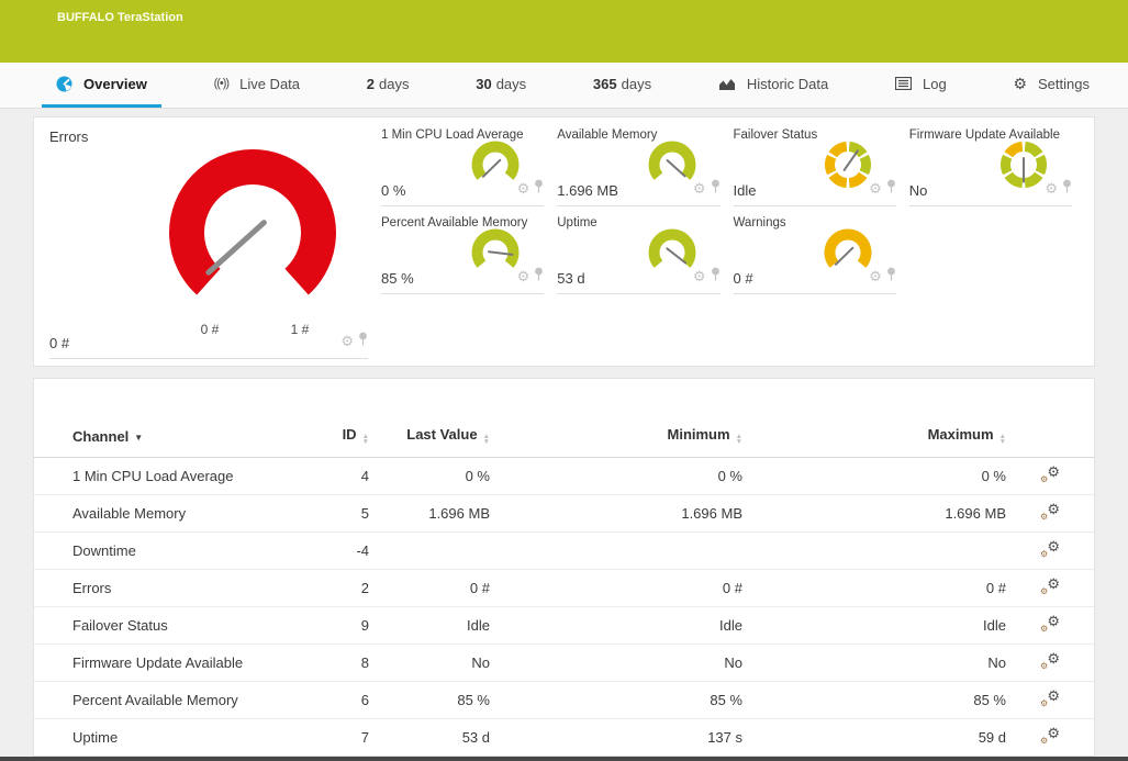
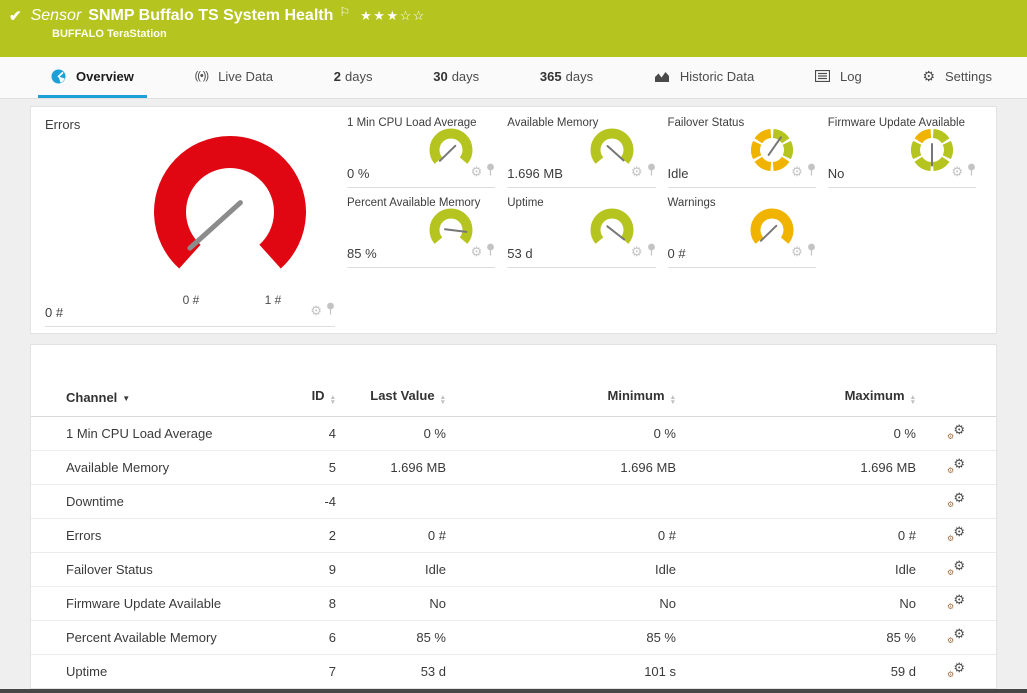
+ ✔
+ Sensor
+ SNMP Buffalo TS System Health
+ ⚐
+ ★★★☆☆
  BUFFALO TeraStation
  Overview
  ((•))
  Live Data
  2 days
  30 days
  365 days
  Historic Data
  Log
  ⚙
  Settings
  Errors
  0 #
  1 #
  0 #
  ⚙
  1 Min CPU Load Average
  0 %
  ⚙
  Available Memory
  1.696 MB
  ⚙
  Failover Status
  Idle
  ⚙
  Firmware Update Available
  No
  ⚙
  Percent Available Memory
  85 %
  ⚙
  Uptime
  53 d
  ⚙
  Warnings
  0 #
  ⚙
  Channel ▼	ID	Last Value	Minimum	Maximum
  1 Min CPU Load Average	4	0 %	0 %	0 %	⚙⚙
  Available Memory	5	1.696 MB	1.696 MB	1.696 MB	⚙⚙
  Downtime	-4				⚙⚙
  Errors	2	0 #	0 #	0 #	⚙⚙
  Failover Status	9	Idle	Idle	Idle	⚙⚙
  Firmware Update Available	8	No	No	No	⚙⚙
  Percent Available Memory	6	85 %	85 %	85 %	⚙⚙
- Uptime	7	53 d	137 s	59 d	⚙⚙
+ Uptime	7	53 d	101 s	59 d	⚙⚙
